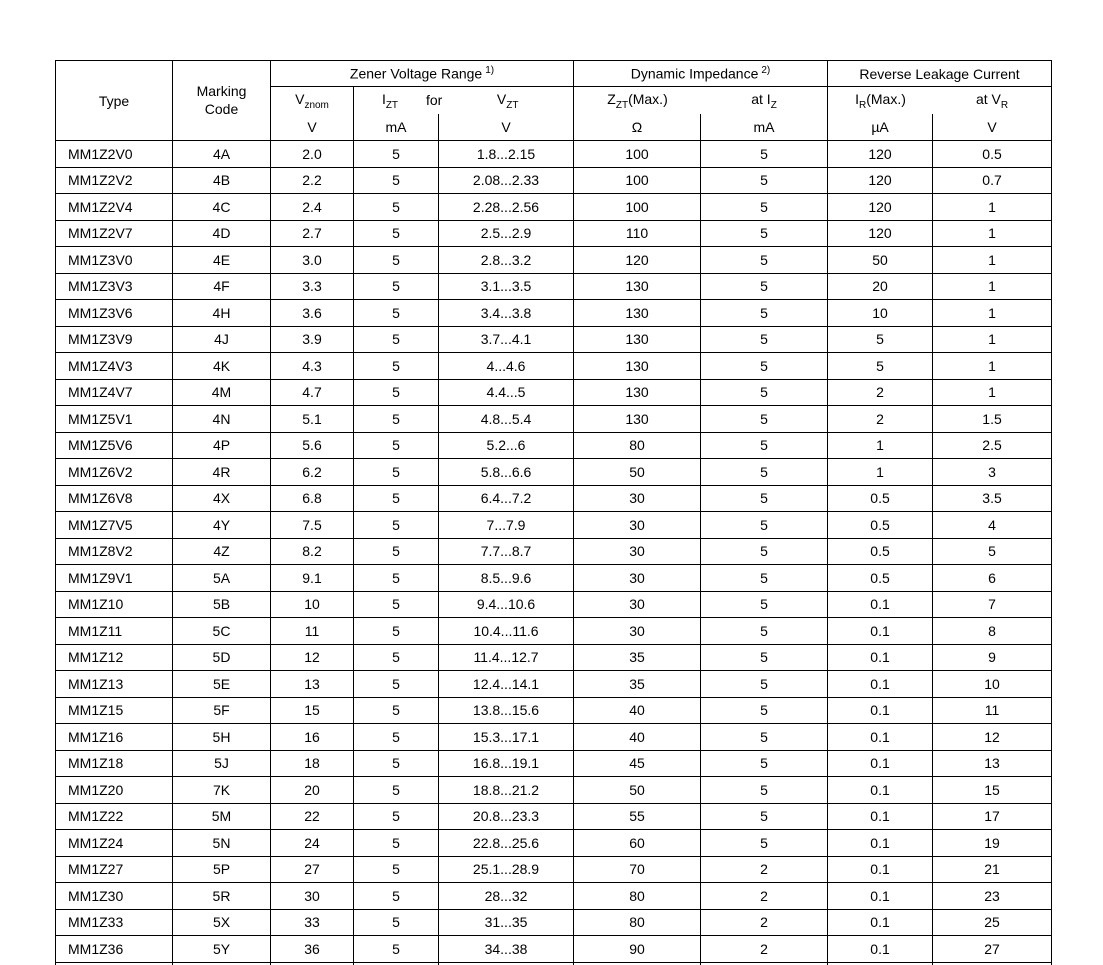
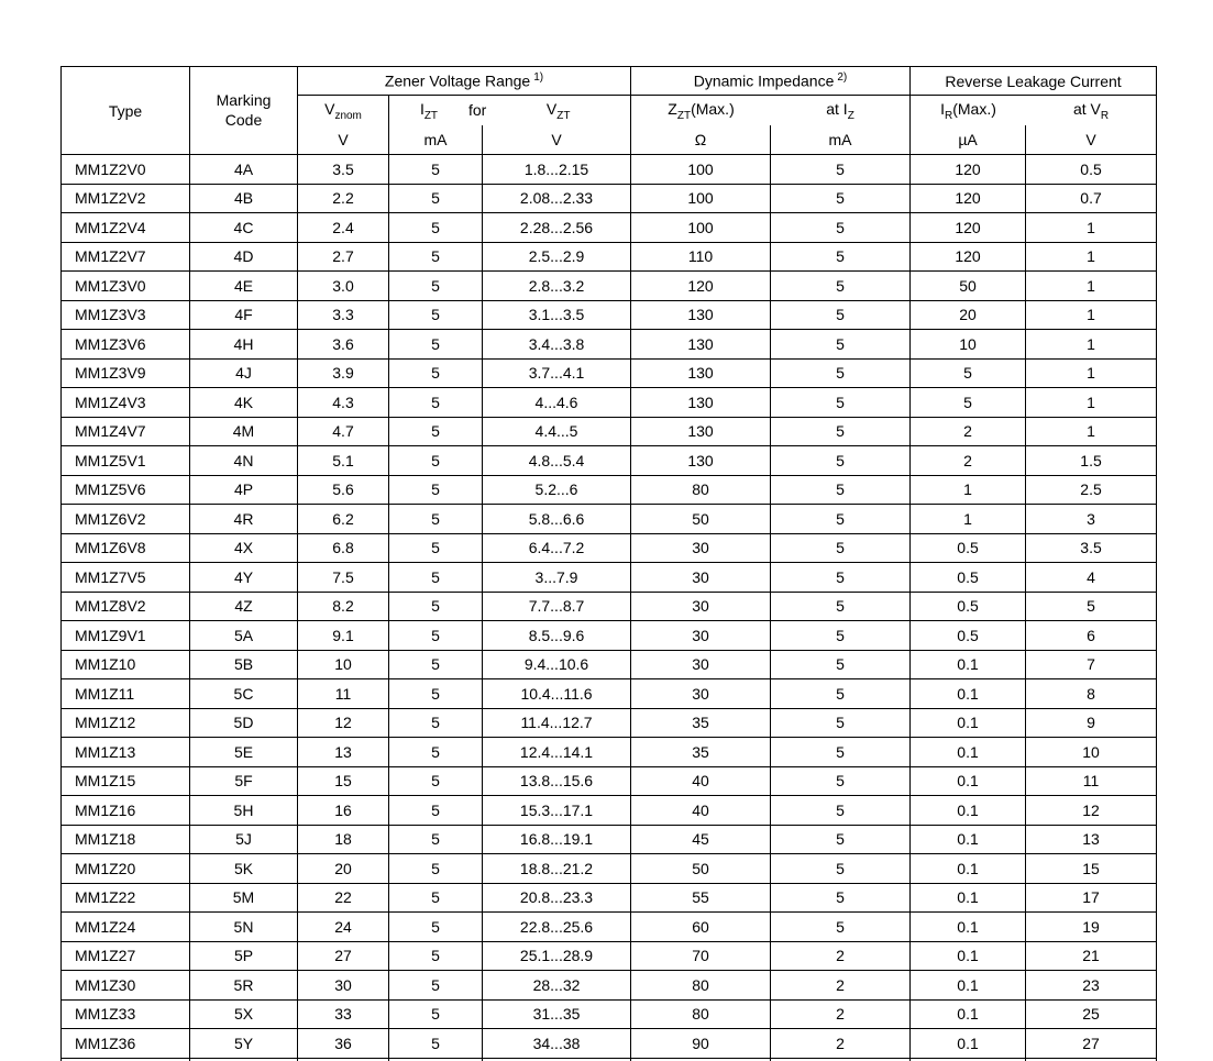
  Type	Marking Code	Zener Voltage Range 1)	Dynamic Impedance 2)	Reverse Leakage Current
  Vznom V	IZT for VZT	ZZT (Max.) at IZ	IR (Max.) at VR
  mA	V	Ω	mA	µA	V
- MM1Z2V0	4A	2.0	5	1.8...2.15	100	5	120	0.5
+ MM1Z2V0	4A	3.5	5	1.8...2.15	100	5	120	0.5
  MM1Z2V2	4B	2.2	5	2.08...2.33	100	5	120	0.7
  MM1Z2V4	4C	2.4	5	2.28...2.56	100	5	120	1
  MM1Z2V7	4D	2.7	5	2.5...2.9	110	5	120	1
  MM1Z3V0	4E	3.0	5	2.8...3.2	120	5	50	1
  MM1Z3V3	4F	3.3	5	3.1...3.5	130	5	20	1
  MM1Z3V6	4H	3.6	5	3.4...3.8	130	5	10	1
  MM1Z3V9	4J	3.9	5	3.7...4.1	130	5	5	1
  MM1Z4V3	4K	4.3	5	4...4.6	130	5	5	1
  MM1Z4V7	4M	4.7	5	4.4...5	130	5	2	1
  MM1Z5V1	4N	5.1	5	4.8...5.4	130	5	2	1.5
  MM1Z5V6	4P	5.6	5	5.2...6	80	5	1	2.5
  MM1Z6V2	4R	6.2	5	5.8...6.6	50	5	1	3
  MM1Z6V8	4X	6.8	5	6.4...7.2	30	5	0.5	3.5
- MM1Z7V5	4Y	7.5	5	7...7.9	30	5	0.5	4
+ MM1Z7V5	4Y	7.5	5	3...7.9	30	5	0.5	4
  MM1Z8V2	4Z	8.2	5	7.7...8.7	30	5	0.5	5
  MM1Z9V1	5A	9.1	5	8.5...9.6	30	5	0.5	6
  MM1Z10	5B	10	5	9.4...10.6	30	5	0.1	7
  MM1Z11	5C	11	5	10.4...11.6	30	5	0.1	8
  MM1Z12	5D	12	5	11.4...12.7	35	5	0.1	9
  MM1Z13	5E	13	5	12.4...14.1	35	5	0.1	10
  MM1Z15	5F	15	5	13.8...15.6	40	5	0.1	11
  MM1Z16	5H	16	5	15.3...17.1	40	5	0.1	12
  MM1Z18	5J	18	5	16.8...19.1	45	5	0.1	13
- MM1Z20	7K	20	5	18.8...21.2	50	5	0.1	15
+ MM1Z20	5K	20	5	18.8...21.2	50	5	0.1	15
  MM1Z22	5M	22	5	20.8...23.3	55	5	0.1	17
  MM1Z24	5N	24	5	22.8...25.6	60	5	0.1	19
  MM1Z27	5P	27	5	25.1...28.9	70	2	0.1	21
  MM1Z30	5R	30	5	28...32	80	2	0.1	23
  MM1Z33	5X	33	5	31...35	80	2	0.1	25
  MM1Z36	5Y	36	5	34...38	90	2	0.1	27
